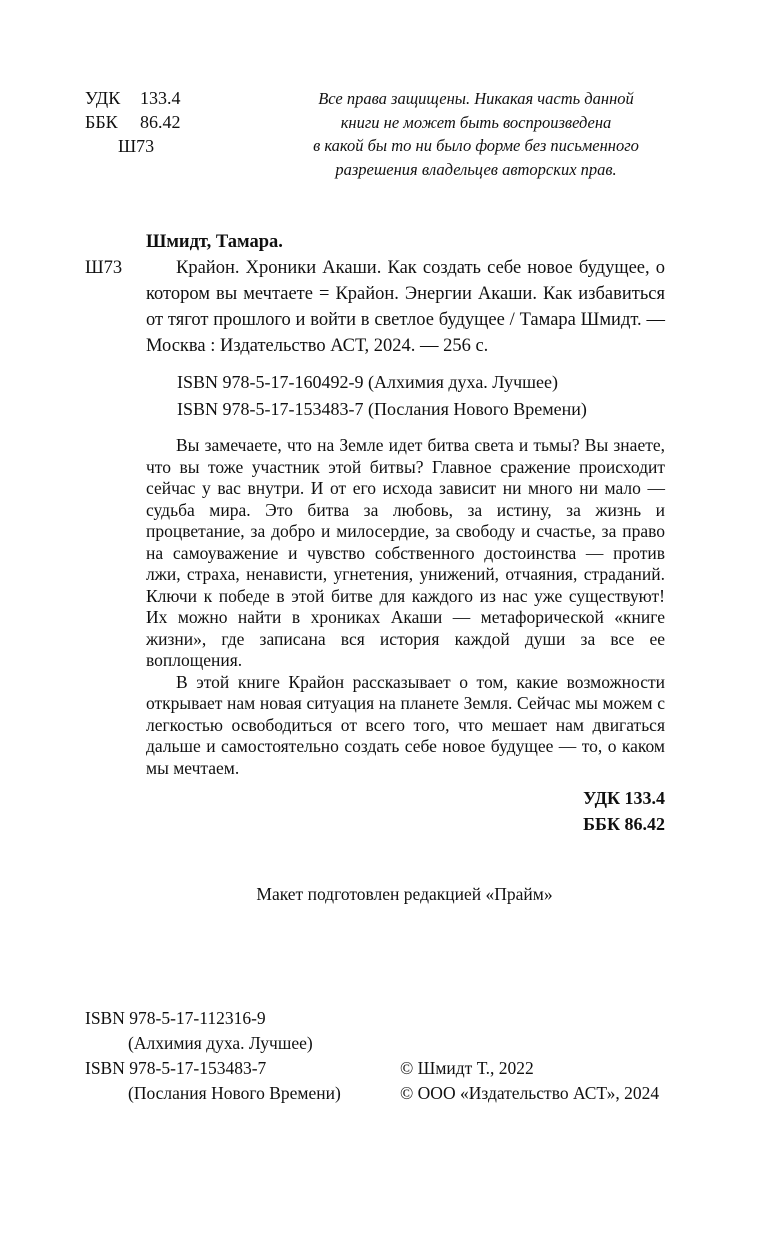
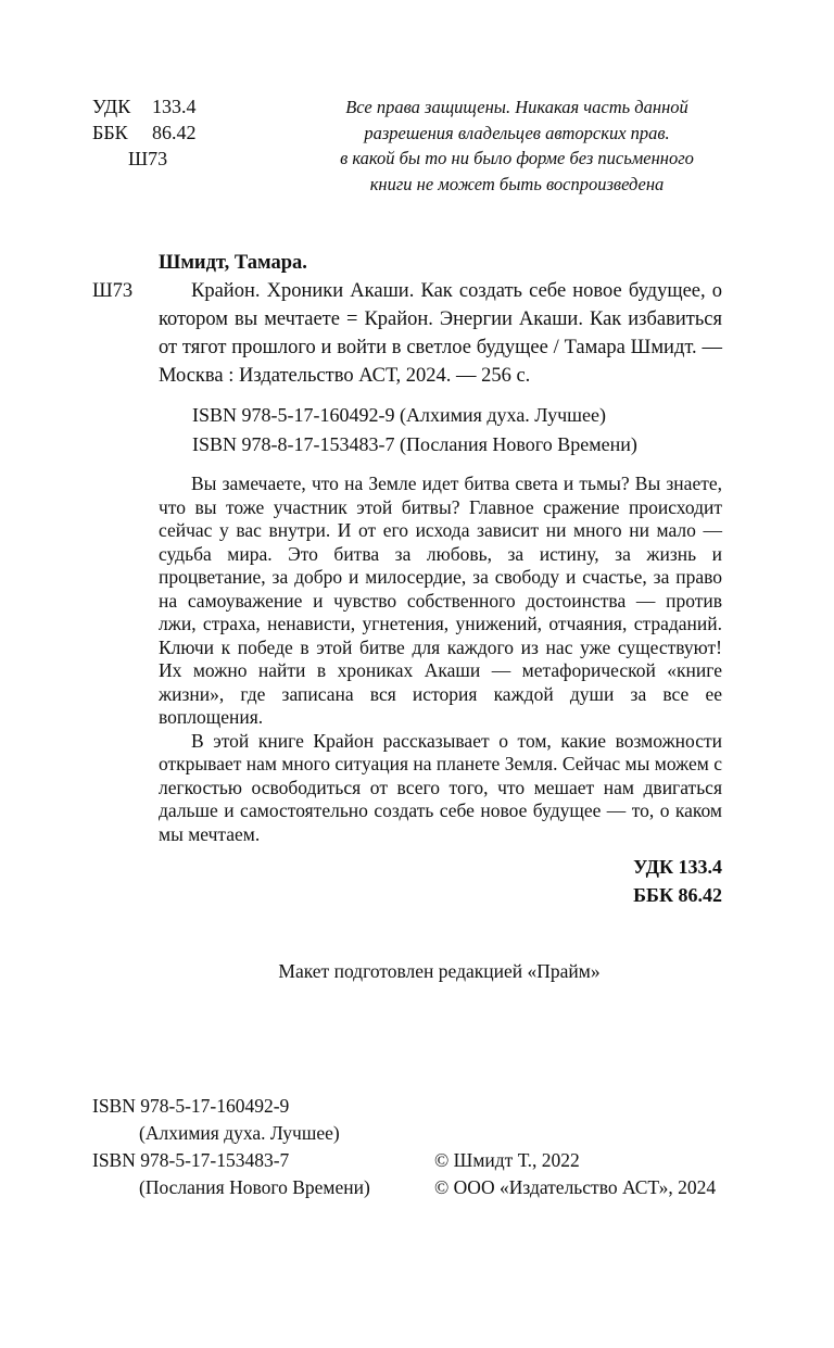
  УДК 133.4
  ББК 86.42
  Ш73
  Все права защищены. Никакая часть данной
- книги не может быть воспроизведена
+ разрешения владельцев авторских прав.
  в какой бы то ни было форме без письменного
- разрешения владельцев авторских прав.
+ книги не может быть воспроизведена
  Шмидт, Тамара.
  Ш73
  Крайон. Хроники Акаши. Как создать себе новое будущее, о котором вы мечтаете = Крайон. Энергии Акаши. Как избавиться от тягот прошлого и войти в светлое будущее / Тамара Шмидт. — Москва : Издательство АСТ, 2024. — 256 с.
  ISBN 978-5-17-160492-9 (Алхимия духа. Лучшее)
- ISBN 978-5-17-153483-7 (Послания Нового Времени)
+ ISBN 978-8-17-153483-7 (Послания Нового Времени)
  Вы замечаете, что на Земле идет битва света и тьмы? Вы знаете, что вы тоже участник этой битвы? Главное сражение происходит сейчас у вас внутри. И от его исхода зависит ни много ни мало — судьба мира. Это битва за любовь, за истину, за жизнь и процветание, за добро и милосердие, за свободу и счастье, за право на самоуважение и чувство собственного достоинства — против лжи, страха, ненависти, угнетения, унижений, отчаяния, страданий. Ключи к победе в этой битве для каждого из нас уже существуют! Их можно найти в хрониках Акаши — метафорической «книге жизни», где записана вся история каждой души за все ее воплощения.
- В этой книге Крайон рассказывает о том, какие возможности открывает нам новая ситуация на планете Земля. Сейчас мы можем с легкостью освободиться от всего того, что мешает нам двигаться дальше и самостоятельно создать себе новое будущее — то, о каком мы мечтаем.
+ В этой книге Крайон рассказывает о том, какие возможности открывает нам много ситуация на планете Земля. Сейчас мы можем с легкостью освободиться от всего того, что мешает нам двигаться дальше и самостоятельно создать себе новое будущее — то, о каком мы мечтаем.
  УДК 133.4
  ББК 86.42
  Макет подготовлен редакцией «Прайм»
- ISBN 978-5-17-112316-9
+ ISBN 978-5-17-160492-9
  (Алхимия духа. Лучшее)
  ISBN 978-5-17-153483-7
  (Послания Нового Времени)
  © Шмидт Т., 2022
  © ООО «Издательство АСТ», 2024
